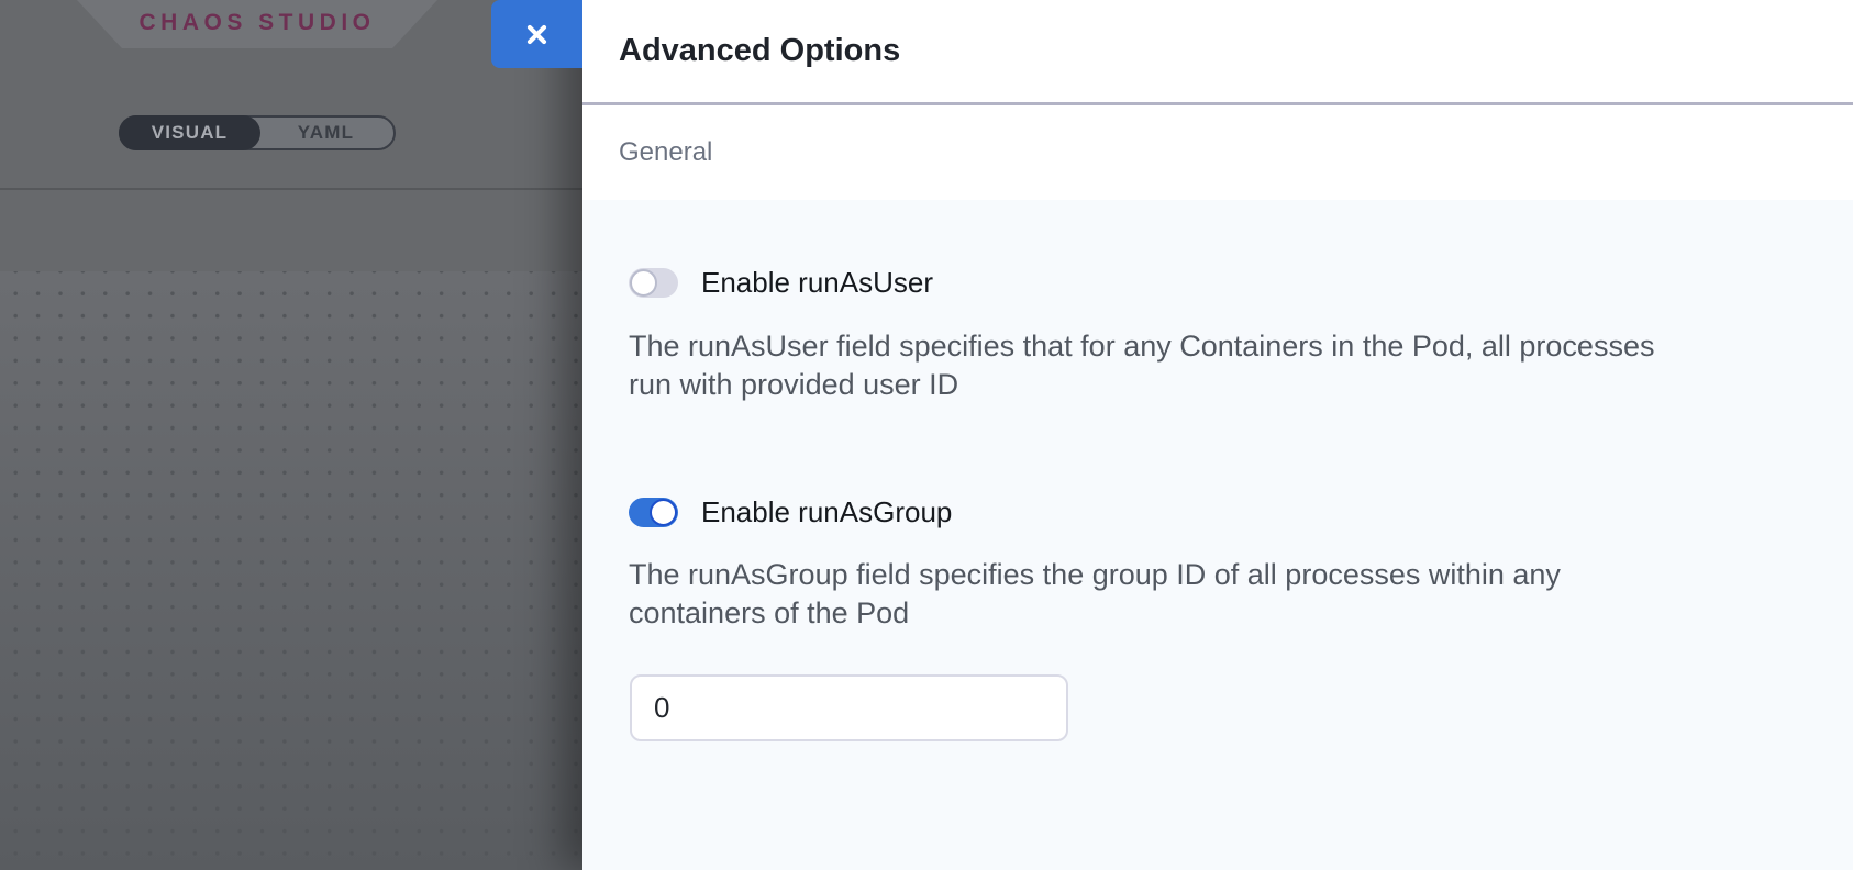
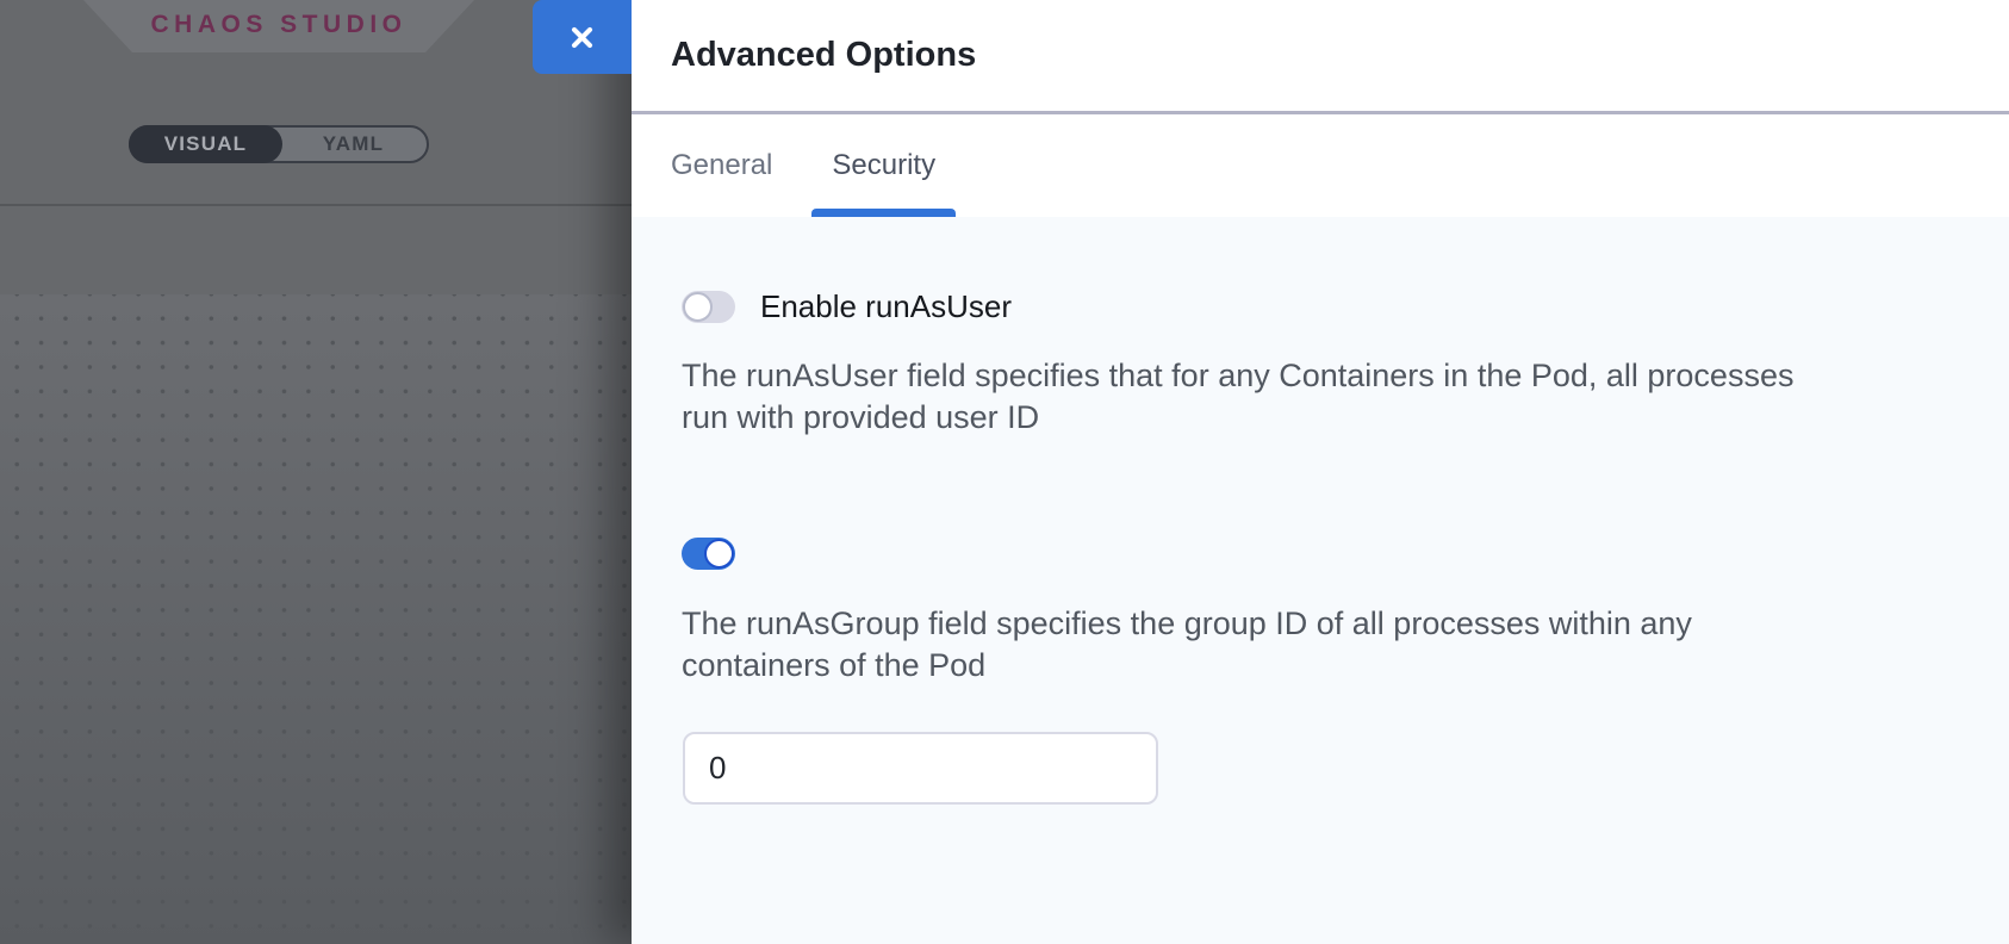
  CHAOS STUDIO
  VISUAL
  YAML
  Advanced Options
  General
+ Security
  Enable runAsUser
  The runAsUser field specifies that for any Containers in the Pod, all processes
  run with provided user ID
- Enable runAsGroup
  The runAsGroup field specifies the group ID of all processes within any
  containers of the Pod
  0
